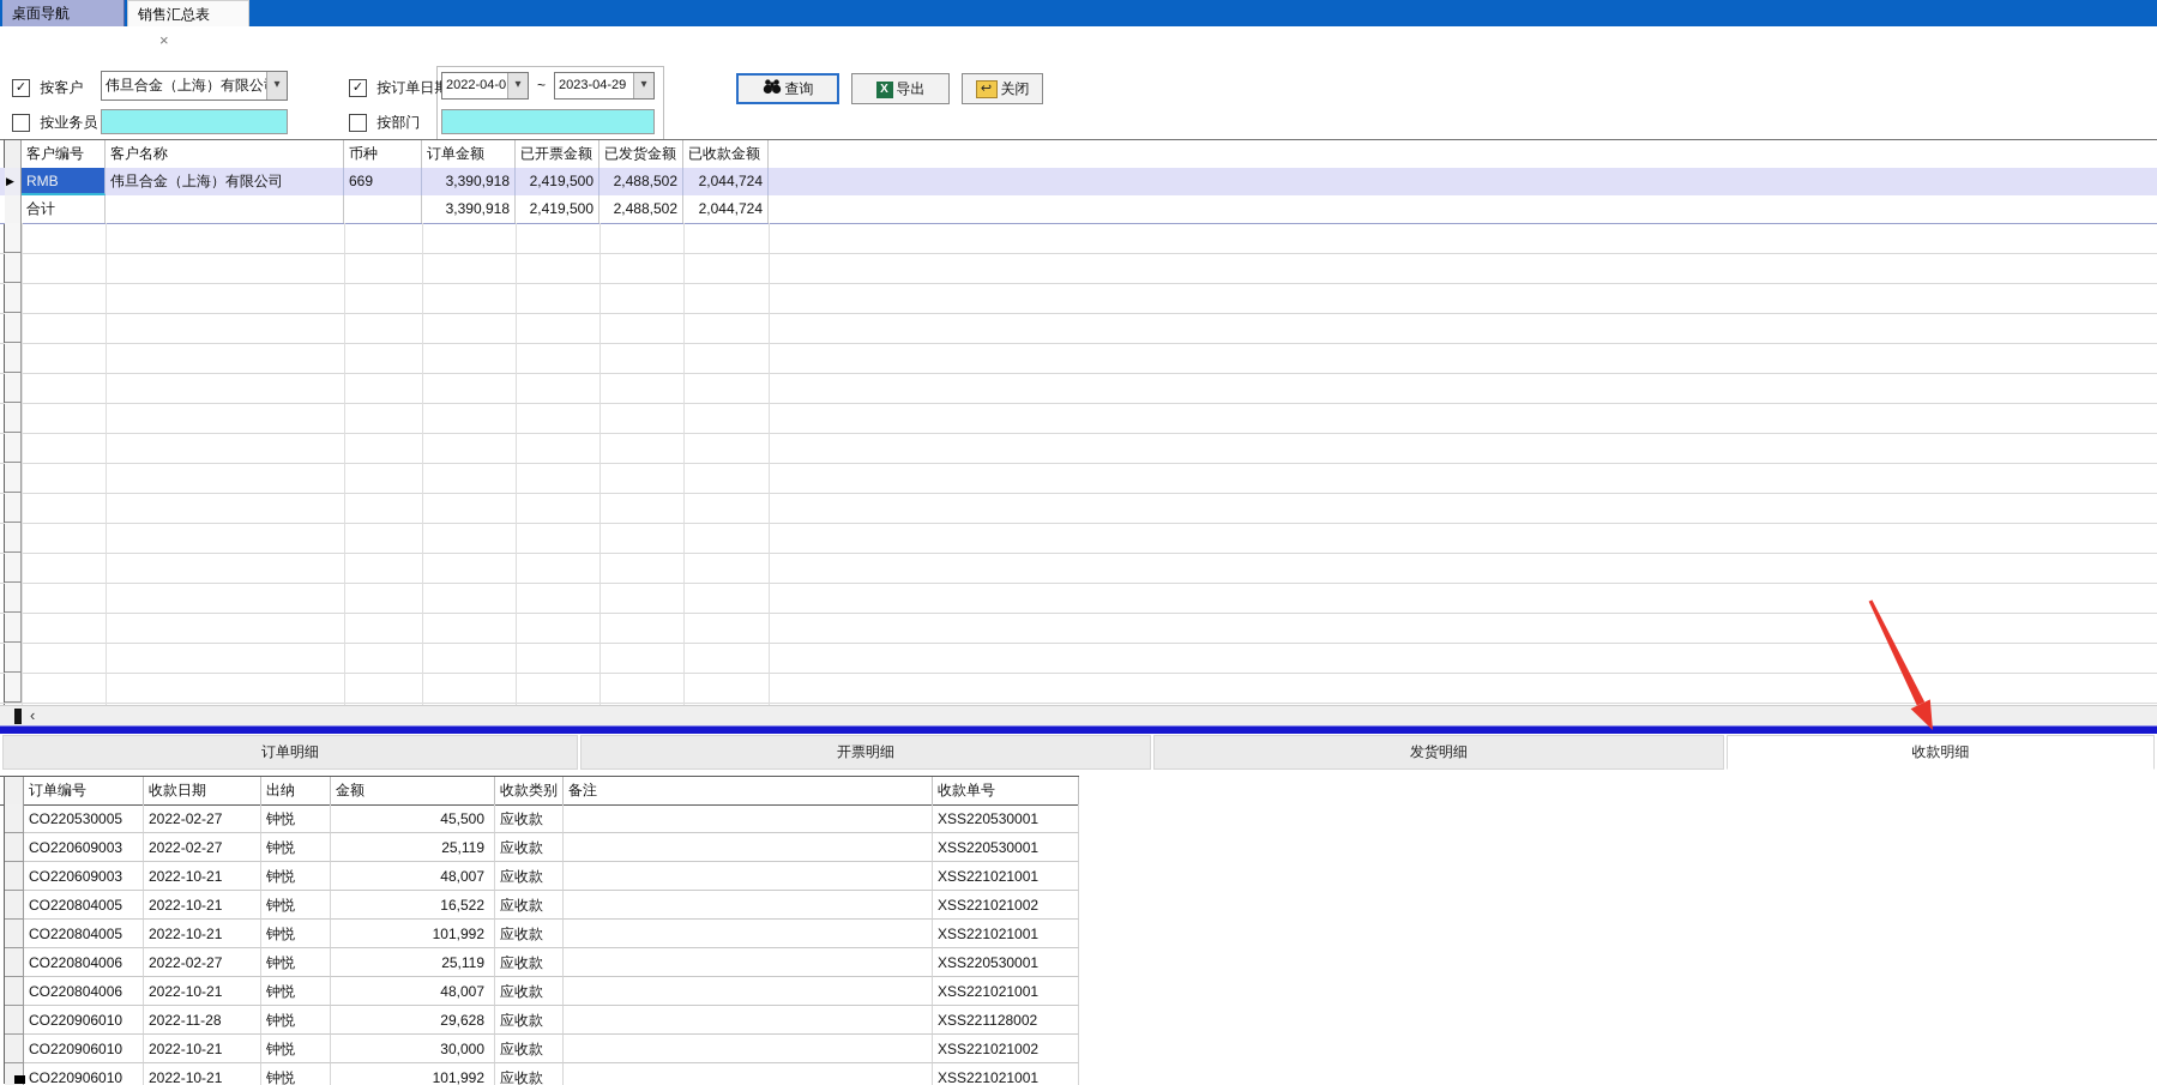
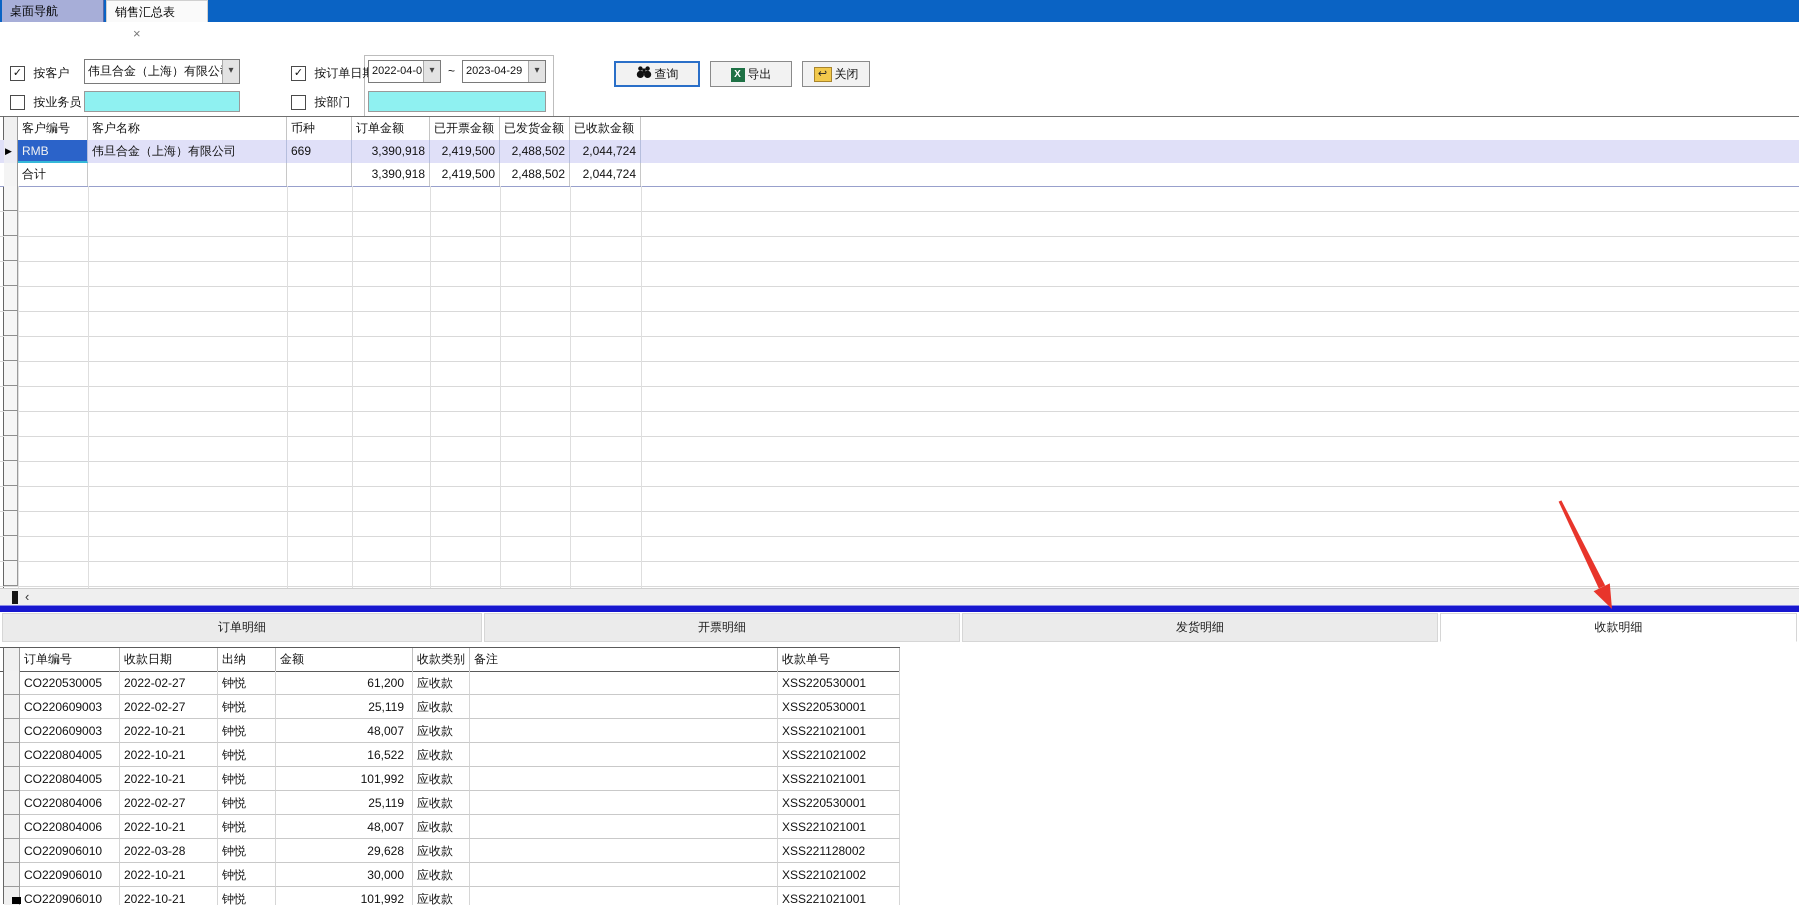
  桌面导航
  销售汇总表 ×
  ✓ 按客户
  伟旦合金（上海）有限公
  ▾
  按业务员
  ✓ 按订单日
  2022-04-0
  ▾
  ~
  2023-04-29
  ▾
  按部门
  查询
  X 导出
  ↩ 关闭
  客户编号
  客户名称
  币种
  订单金额
  已开票金额
  已发货金额
  已收款金额
  ▶
  RMB
  伟旦合金（上海）有限公司
  669
  3,390,918
  2,419,500
  2,488,502
  2,044,724
  合计
  3,390,918
  2,419,500
  2,488,502
  2,044,724
  ‹
  订单明细
  开票明细
  发货明细
  收款明细
  订单编号
  收款日期
  出纳
  金额
  收款类别
  备注
  收款单号
  CO220530005
  2022-02-27
  钟悦
- 45,500
+ 61,200
  应收款
  XSS220530001
  CO220609003
  2022-02-27
  钟悦
  25,119
  应收款
  XSS220530001
  CO220609003
  2022-10-21
  钟悦
  48,007
  应收款
  XSS221021001
  CO220804005
  2022-10-21
  钟悦
  16,522
  应收款
  XSS221021002
  CO220804005
  2022-10-21
  钟悦
  101,992
  应收款
  XSS221021001
  CO220804006
  2022-02-27
  钟悦
  25,119
  应收款
  XSS220530001
  CO220804006
  2022-10-21
  钟悦
  48,007
  应收款
  XSS221021001
  CO220906010
- 2022-11-28
+ 2022-03-28
  钟悦
  29,628
  应收款
  XSS221128002
  CO220906010
  2022-10-21
  钟悦
  30,000
  应收款
  XSS221021002
  CO220906010
  2022-10-21
  钟悦
  101,992
  应收款
  XSS221021001
